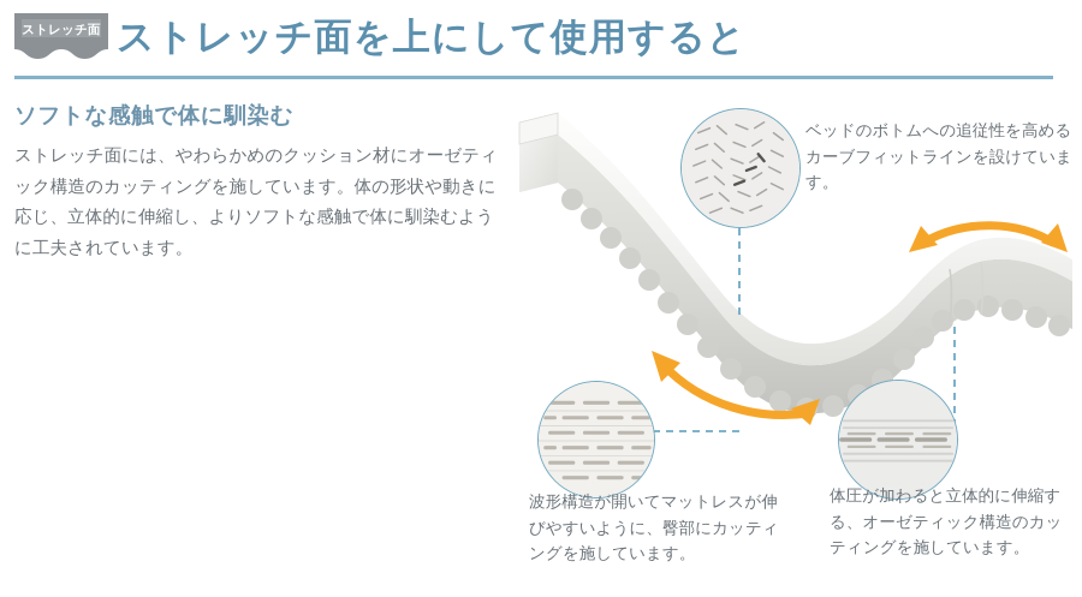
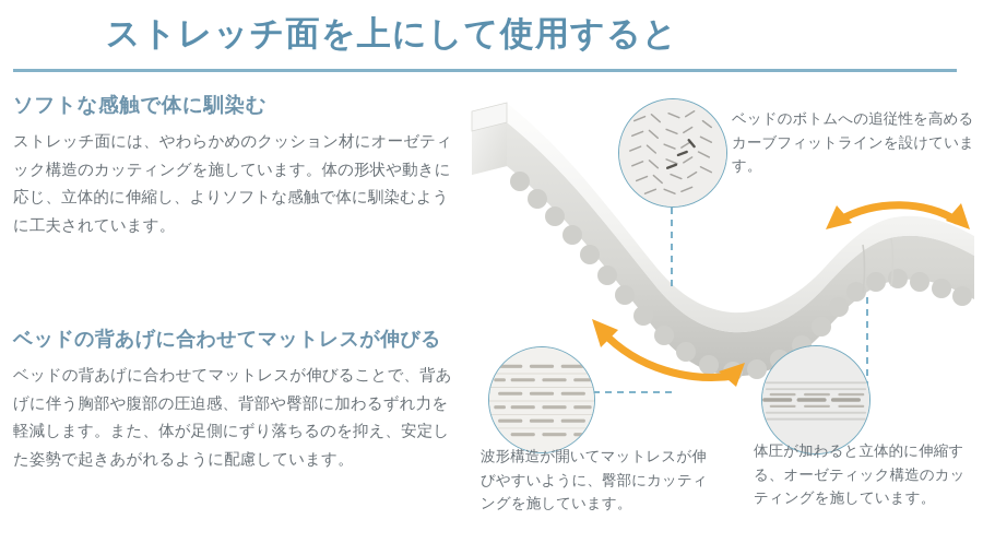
- ストレッチ面
  ストレッチ面を上にして使用すると
  ソフトな感触で体に馴染む
  ストレッチ面には、やわらかめのクッション材にオーゼティック構造のカッティングを施しています。体の形状や動きに応じ、立体的に伸縮し、よりソフトな感触で体に馴染むように工夫されています。
+ ベッドの背あげに合わせてマットレスが伸びる
+ ベッドの背あげに合わせてマットレスが伸びることで、背あげに伴う胸部や腹部の圧迫感、背部や臀部に加わるずれ力を軽減します。また、体が足側にずり落ちるのを抑え、安定した姿勢で起きあがれるように配慮しています。
  ベッドのボトムへの追従性を高めるカーブフィットラインを設けています。
  波形構造が開いてマットレスが伸びやすいように、臀部にカッティングを施しています。
  体圧が加わると立体的に伸縮する、オーゼティック構造のカッティングを施しています。
